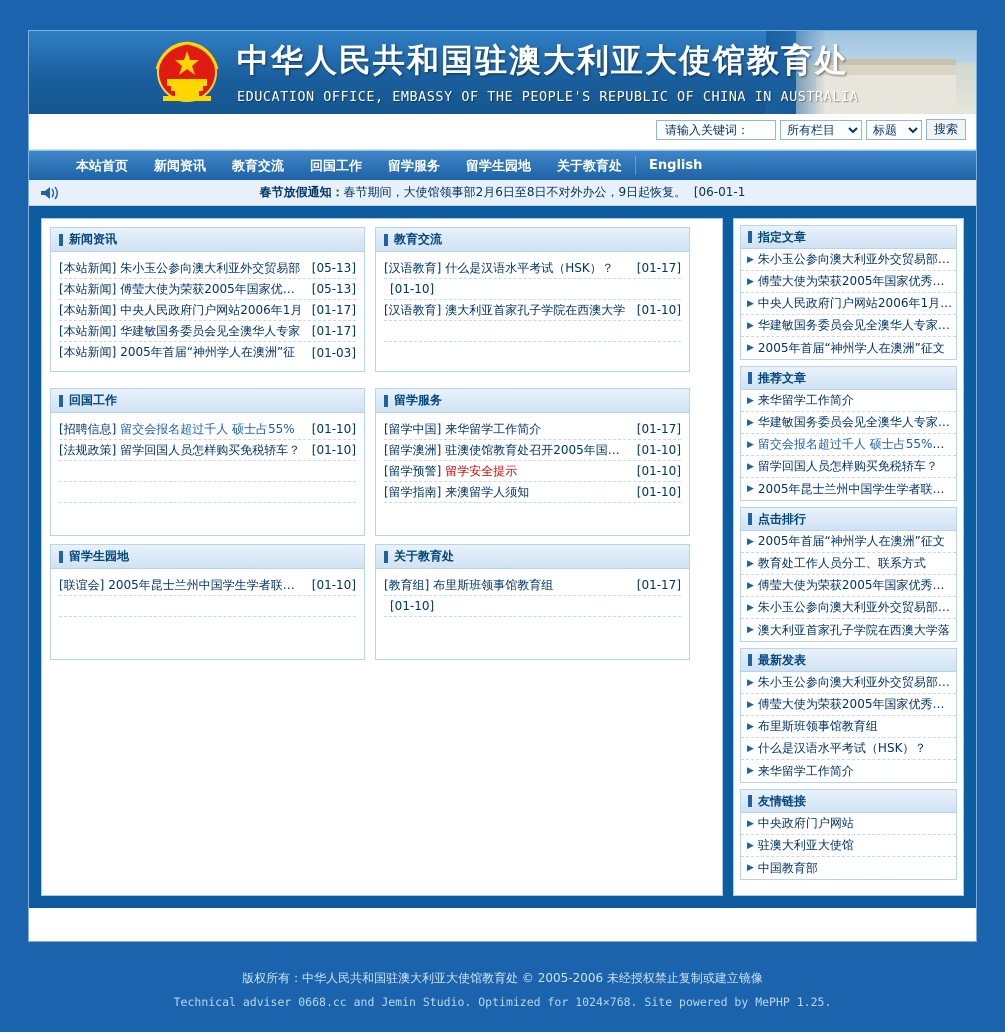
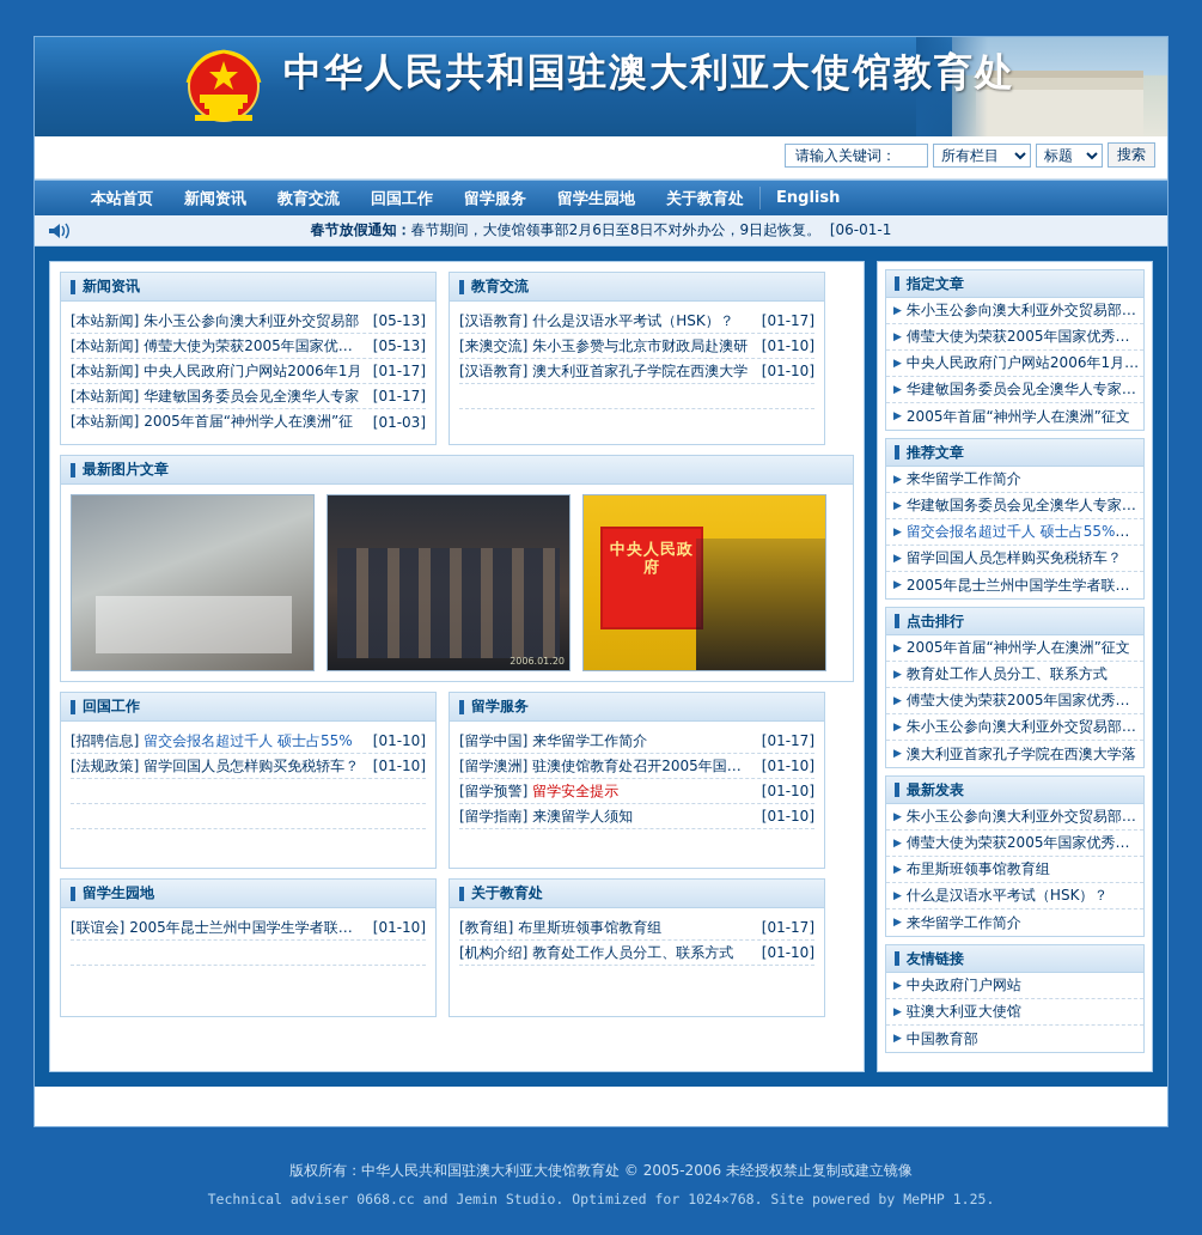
  中华人民共和国驻澳大利亚大使馆教育处
- EDUCATION OFFICE, EMBASSY OF THE PEOPLE'S REPUBLIC OF CHINA IN AUSTRALIA
  请输入关键词：
  所有栏目
  标题
  搜索
  本站首页
  新闻资讯
  教育交流
  回国工作
  留学服务
  留学生园地
  关于教育处
  English
  春节放假通知：春节期间，大使馆领事部2月6日至8日不对外办公，9日起恢复。 [06-01-1
  新闻资讯
  [本站新闻] 朱小玉公参向澳大利亚外交贸易部
  [05-13]
  [本站新闻] 傅莹大使为荣获2005年国家优秀自
  [05-13]
  [本站新闻] 中央人民政府门户网站2006年1月
  [01-17]
  [本站新闻] 华建敏国务委员会见全澳华人专家
  [01-17]
  [本站新闻] 2005年首届“神州学人在澳洲”征
  [01-03]
  教育交流
  [汉语教育] 什么是汉语水平考试（HSK）？
  [01-17]
+ [来澳交流] 朱小玉参赞与北京市财政局赴澳研
  [01-10]
  [汉语教育] 澳大利亚首家孔子学院在西澳大学
  [01-10]
+ 最新图片文章
+ 2006.01.20
+ 中央人民政府
  回国工作
  [招聘信息] 留交会报名超过千人 硕士占55%
  [01-10]
  [法规政策] 留学回国人员怎样购买免税轿车？
  [01-10]
  留学服务
  [留学中国] 来华留学工作简介
  [01-17]
  [留学澳洲] 驻澳使馆教育处召开2005年国家优
  [01-10]
  [留学预警] 留学安全提示
  [01-10]
  [留学指南] 来澳留学人须知
  [01-10]
  留学生园地
  [联谊会] 2005年昆士兰州中国学生学者联谊会
  [01-10]
  关于教育处
  [教育组] 布里斯班领事馆教育组
  [01-17]
+ [机构介绍] 教育处工作人员分工、联系方式
  [01-10]
  指定文章
  ▶
  朱小玉公参向澳大利亚外交贸易部中文
  ▶
  傅莹大使为荣获2005年国家优秀自费
  ▶
  中央人民政府门户网站2006年1月1日
  ▶
  华建敏国务委员会见全澳华人专家学者
  ▶
  2005年首届“神州学人在澳洲”征文
  推荐文章
  ▶
  来华留学工作简介
  ▶
  华建敏国务委员会见全澳华人专家学者
  ▶
  留交会报名超过千人 硕士占55%博士
  ▶
  留学回国人员怎样购买免税轿车？
  ▶
  2005年昆士兰州中国学生学者联谊会
  点击排行
  ▶
  2005年首届“神州学人在澳洲”征文
  ▶
  教育处工作人员分工、联系方式
  ▶
  傅莹大使为荣获2005年国家优秀自费
  ▶
  朱小玉公参向澳大利亚外交贸易部中文
  ▶
  澳大利亚首家孔子学院在西澳大学落
  最新发表
  ▶
  朱小玉公参向澳大利亚外交贸易部中文
  ▶
  傅莹大使为荣获2005年国家优秀自费
  ▶
  布里斯班领事馆教育组
  ▶
  什么是汉语水平考试（HSK）？
  ▶
  来华留学工作简介
  友情链接
  ▶
  中央政府门户网站
  ▶
  驻澳大利亚大使馆
  ▶
  中国教育部
  版权所有：中华人民共和国驻澳大利亚大使馆教育处 © 2005-2006 未经授权禁止复制或建立镜像
  Technical adviser 0668.cc and Jemin Studio. Optimized for 1024×768. Site powered by MePHP 1.25.
